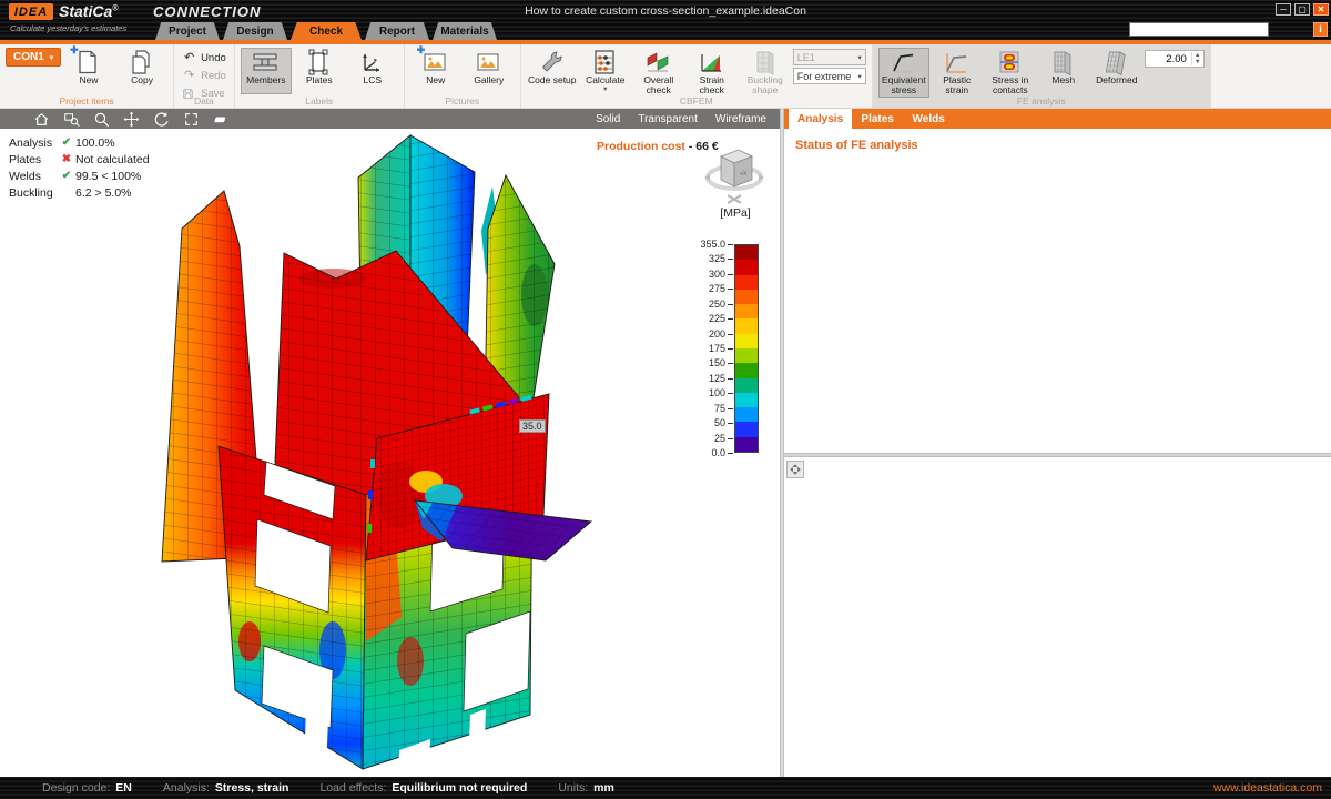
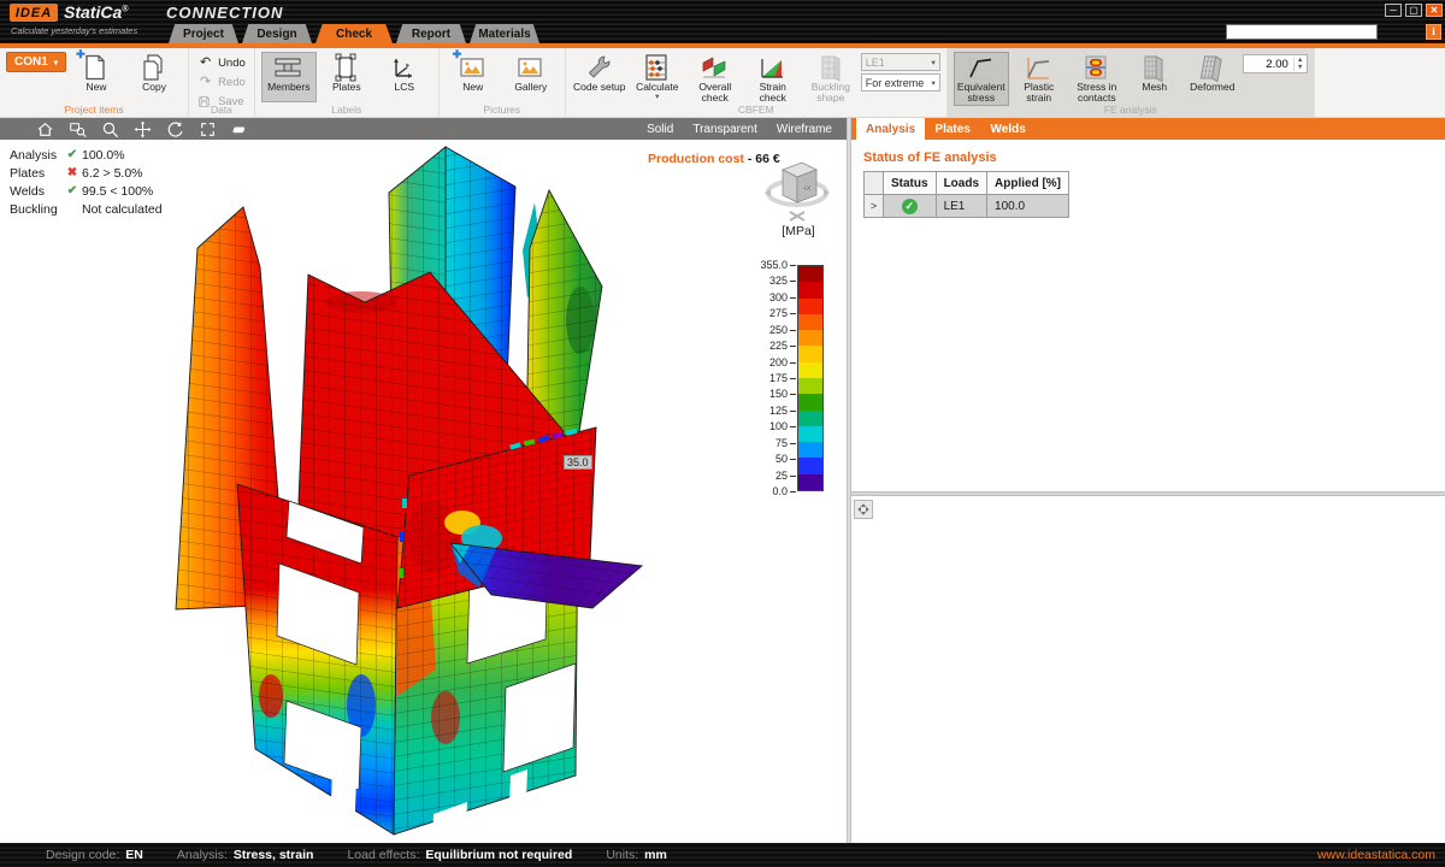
  IDEA
  StatiCa
  CONNECTION
  Calculate yesterday's estimates
- How to create custom cross-section_example.ideaCon
  ─
  ▢
  ✕
  i
  Project
  Design
  Check
  Report
  Materials
  CON1
  ✚
  New
  Copy
  Project items
  ↶
  Undo
  ↷
  Redo
  Save
  Data
  Members
  Plates
  LCS
  Labels
  ✚
  New
  Gallery
  Pictures
  Code setup
  Calculate
  Overall check
  Strain check
  Buckling shape
  LE1
  For extreme
  CBFEM
  Equivalent stress
  Plastic strain
  Stress in contacts
  Mesh
  Deformed
  2.00
  FE analysis
  Solid
  Transparent
  Wireframe
  Analysis
  ✔
  100.0%
  Plates
  ✖
- Not calculated
+ 6.2 > 5.0%
  Welds
  ✔
  99.5 < 100%
  Buckling
- 6.2 > 5.0%
+ Not calculated
  Production cost - 66 €
  [MPa]
  355.0
  325
  300
  275
  250
  225
  200
  175
  150
  125
  100
  75
  50
  25
  0.0
  35.0
  Analysis
  Plates
  Welds
  Status of FE analysis
+ 	Status	Loads	Applied [%]
+ >	✓	LE1	100.0
  Design code: EN
  Analysis: Stress, strain
  Load effects: Equilibrium not required
  Units: mm
  www.ideastatica.com
